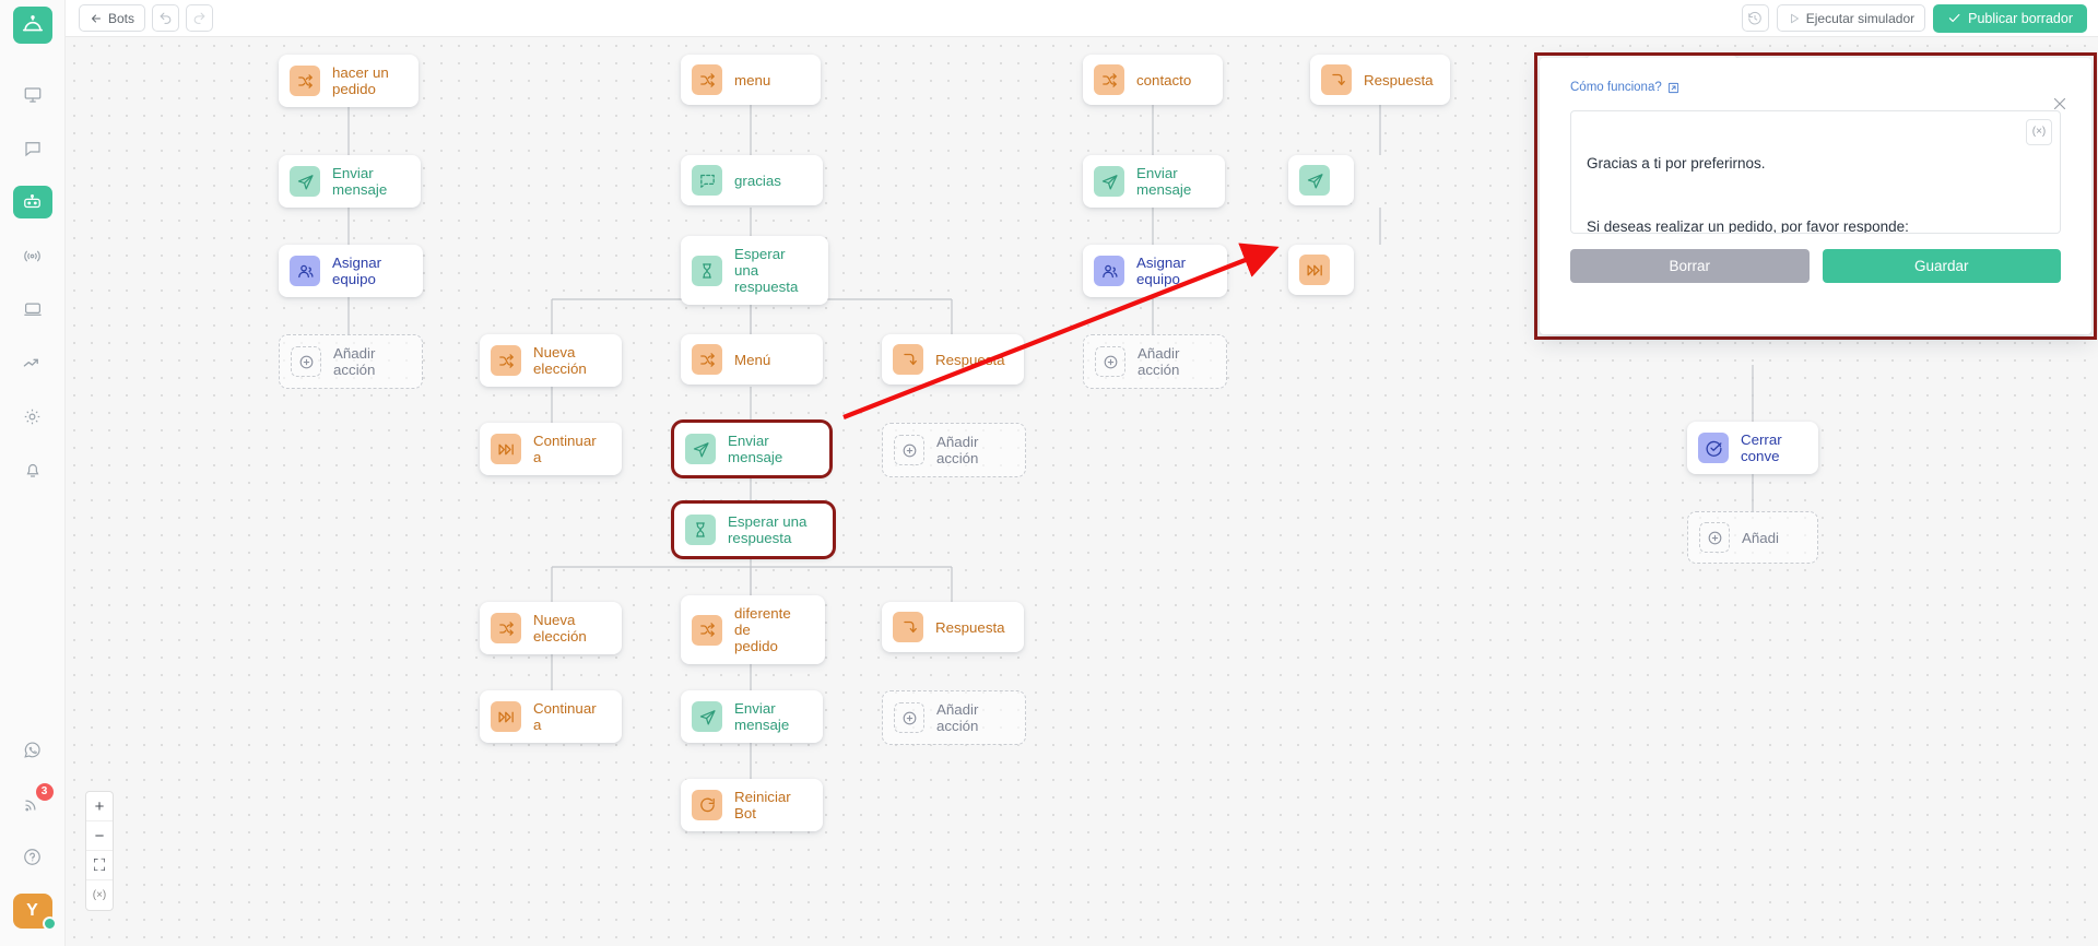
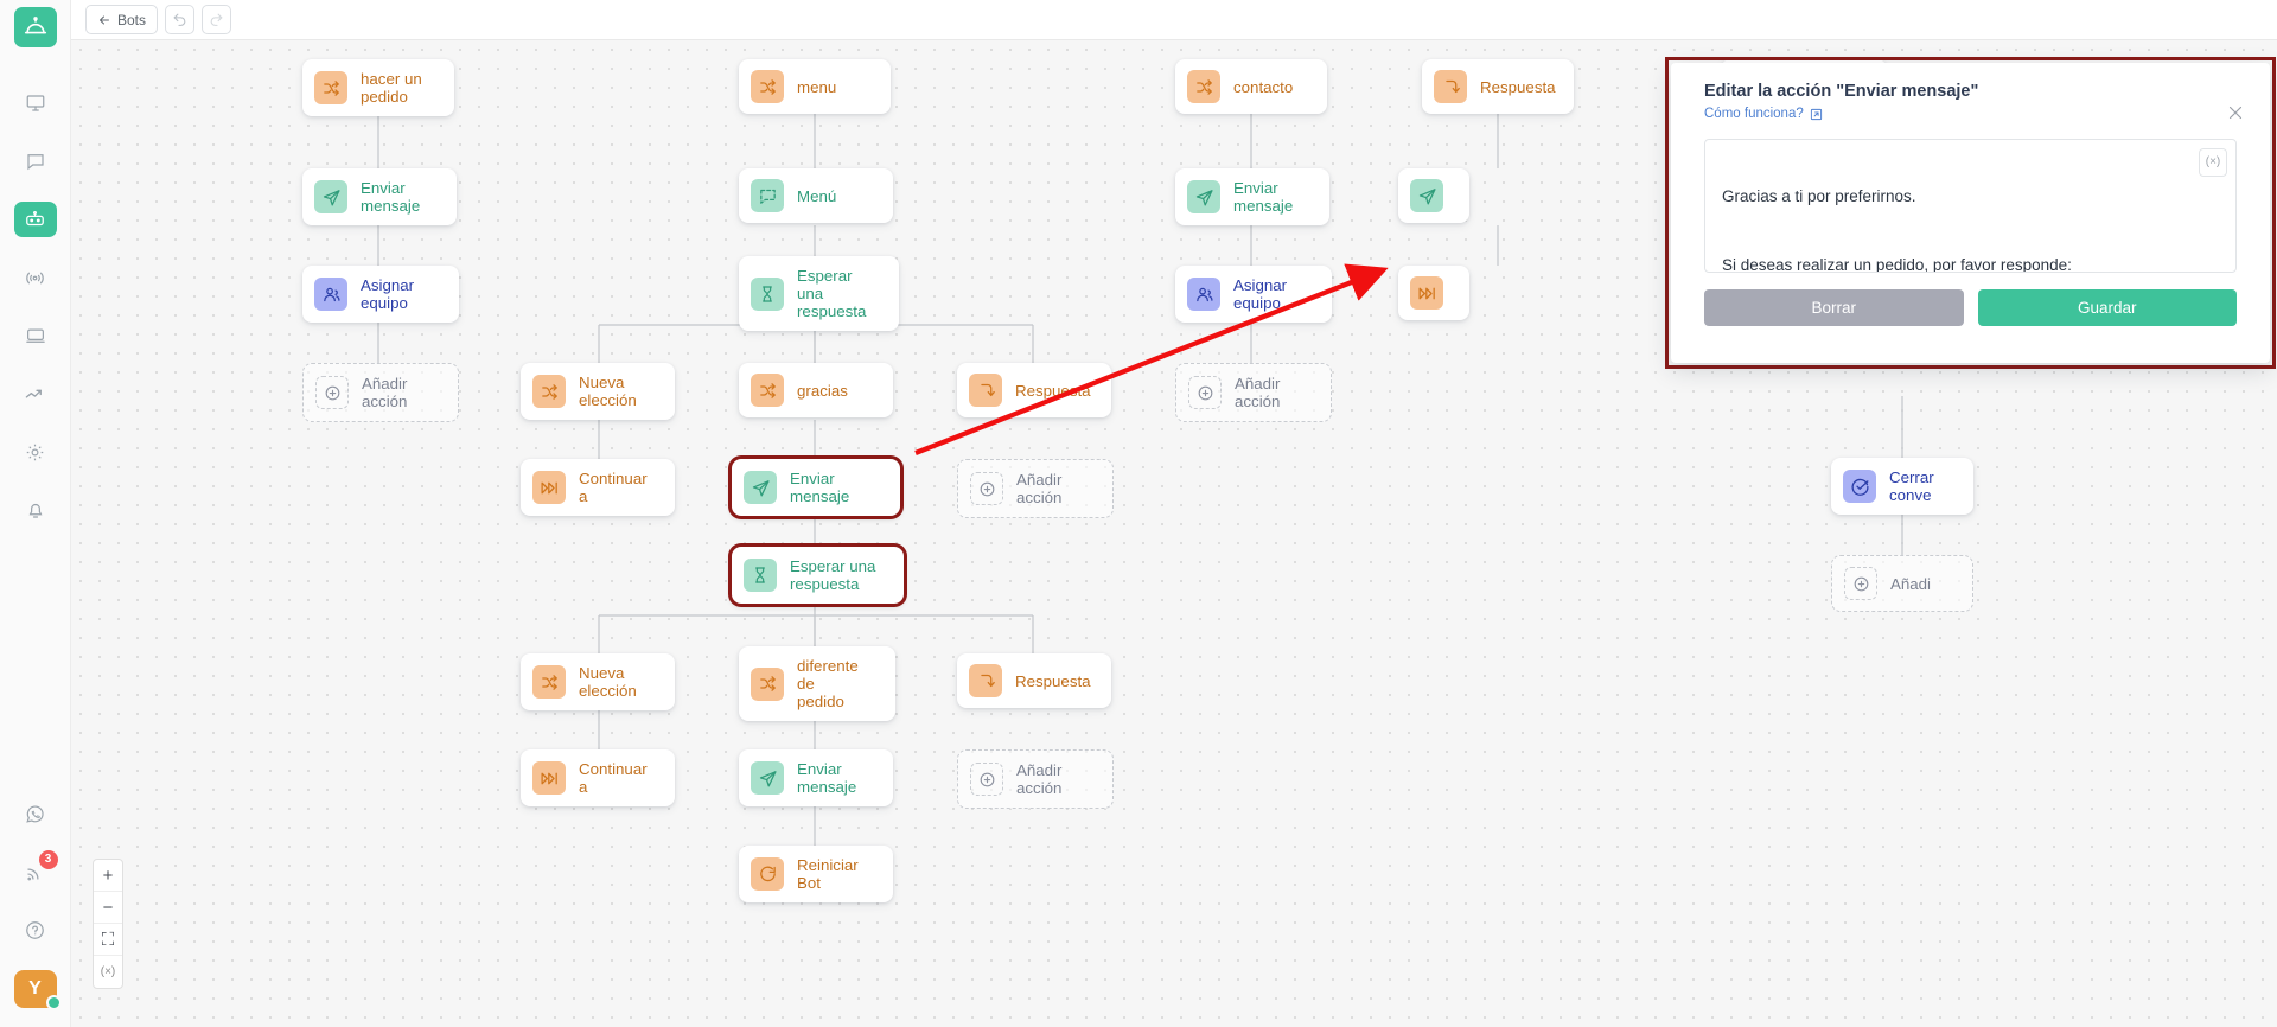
  3
  Y
  Bots
- Ejecutar simulador
- Publicar borrador
  +
  −
  ⛶
  (×)
  hacer un
  pedido
  menu
  contacto
  Respuesta
  Enviar mensaje
- gracias
+ Menú
  Enviar mensaje
  Asignar equipo
  Esperar una
  respuesta
  Asignar equipo
  Añadir acción
  Nueva elección
- Menú
+ gracias
  Respuea
  Añadir acción
  Continuar a
  Enviar mensaje
  Añadir acción
  Esperar una
  respuesta
  Nueva elección
  diferente de
  pedido
  Respuesta
  Continuar a
  Enviar mensaje
  Añadir acción
  Reiniciar Bot
  Cerrar
  conve
  Añadi
+ Editar la acción "Enviar mensaje"
  Cómo funciona?
  Gracias a ti por preferirnos.
  Si deseas realizar un pedido, por favor responde:
  (×)
  Borrar
  Guardar
